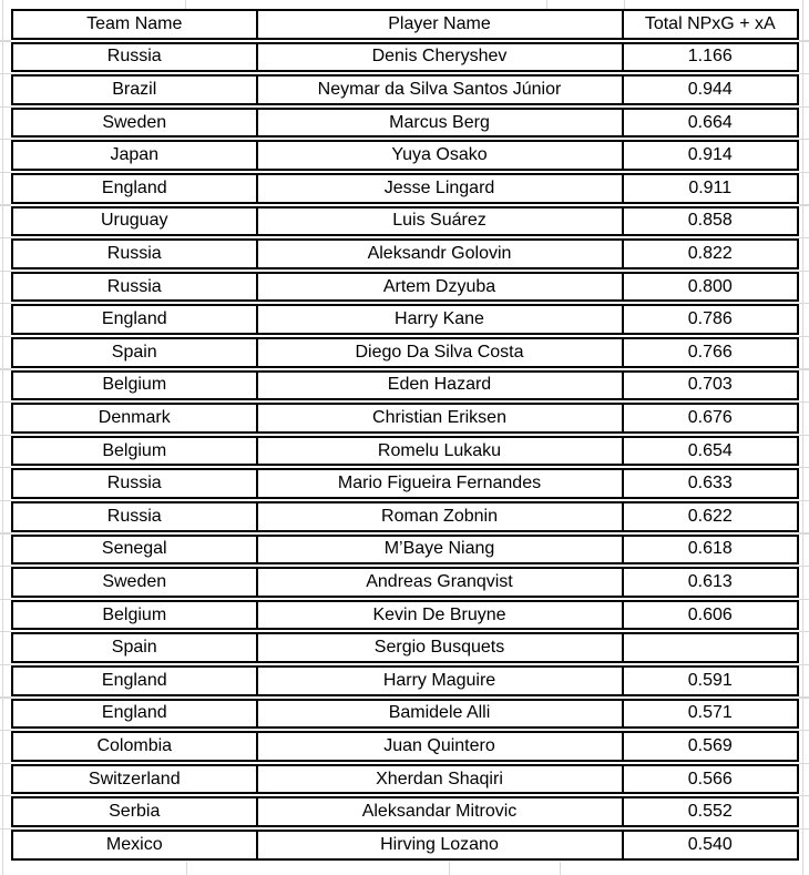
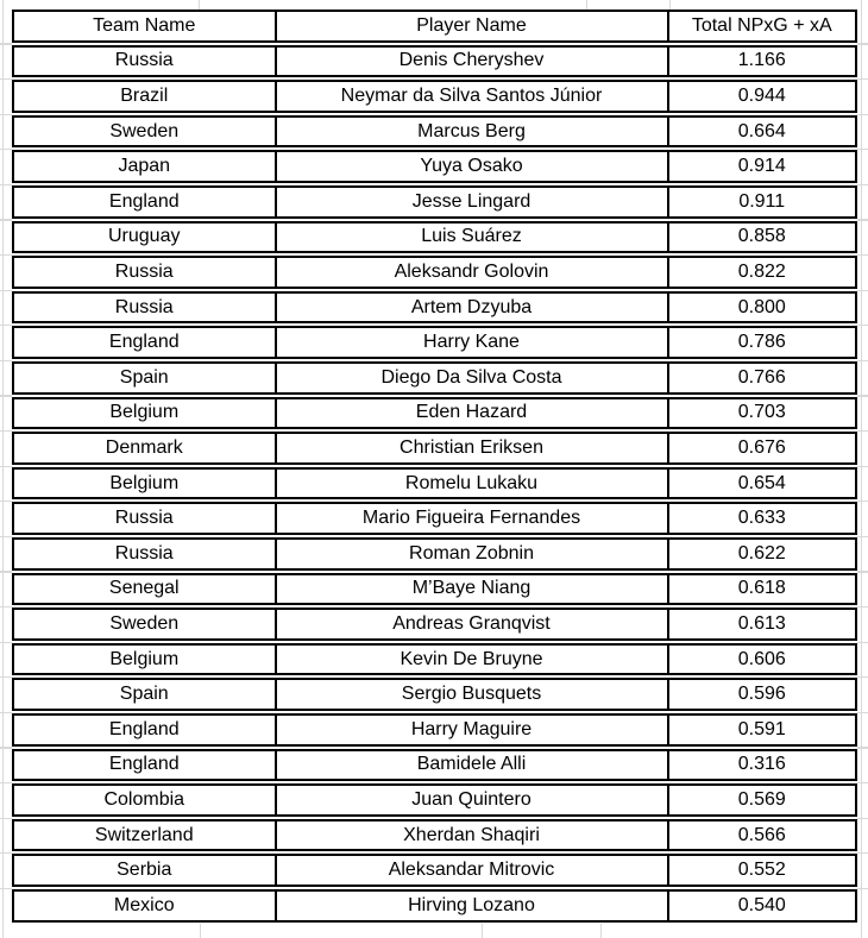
  Team Name
  Player Name
  Total NPxG + xA
  Russia
  Denis Cheryshev
  1.166
  Brazil
  Neymar da Silva Santos Júnior
  0.944
  Sweden
  Marcus Berg
  0.664
  Japan
  Yuya Osako
  0.914
  England
  Jesse Lingard
  0.911
  Uruguay
  Luis Suárez
  0.858
  Russia
  Aleksandr Golovin
  0.822
  Russia
  Artem Dzyuba
  0.800
  England
  Harry Kane
  0.786
  Spain
  Diego Da Silva Costa
  0.766
  Belgium
  Eden Hazard
  0.703
  Denmark
  Christian Eriksen
  0.676
  Belgium
  Romelu Lukaku
  0.654
  Russia
  Mario Figueira Fernandes
  0.633
  Russia
  Roman Zobnin
  0.622
  Senegal
  M’Baye Niang
  0.618
  Sweden
  Andreas Granqvist
  0.613
  Belgium
  Kevin De Bruyne
  0.606
  Spain
  Sergio Busquets
+ 0.596
  England
  Harry Maguire
  0.591
  England
  Bamidele Alli
- 0.571
+ 0.316
  Colombia
  Juan Quintero
  0.569
  Switzerland
  Xherdan Shaqiri
  0.566
  Serbia
  Aleksandar Mitrovic
  0.552
  Mexico
  Hirving Lozano
  0.540
